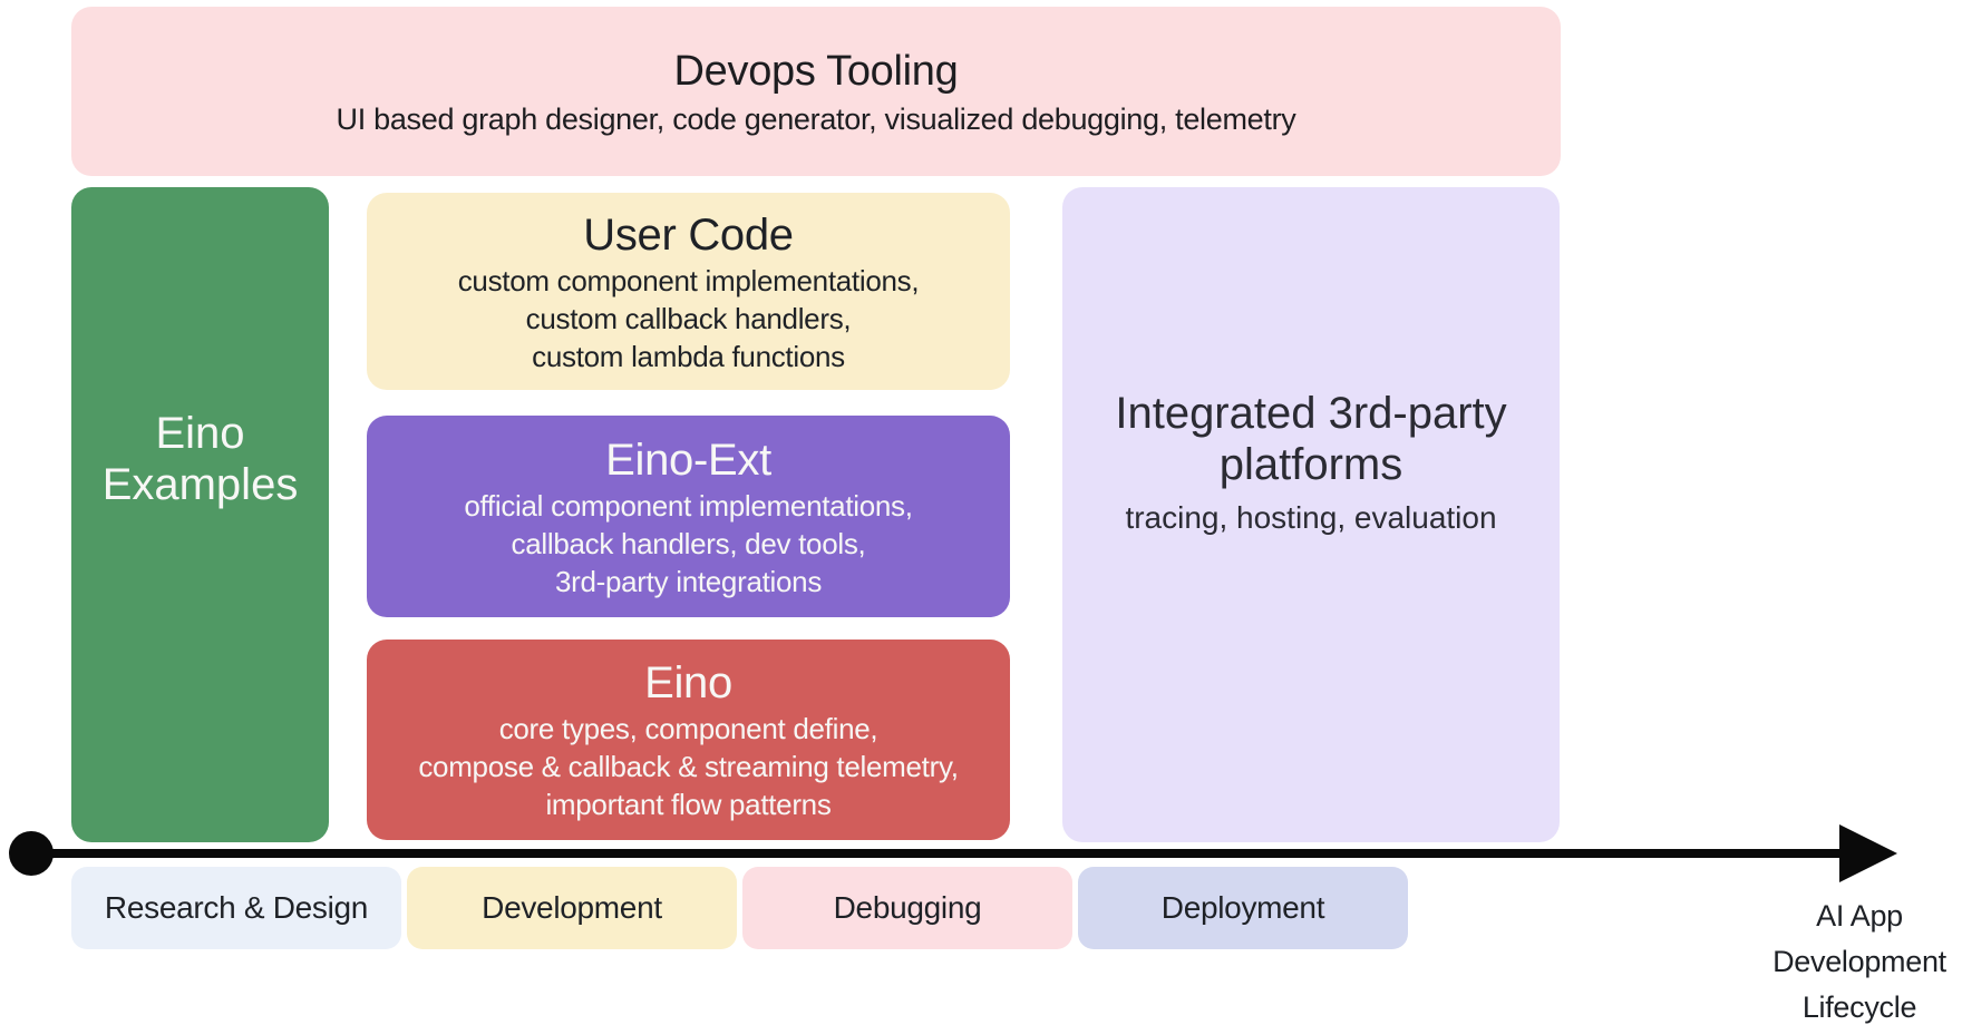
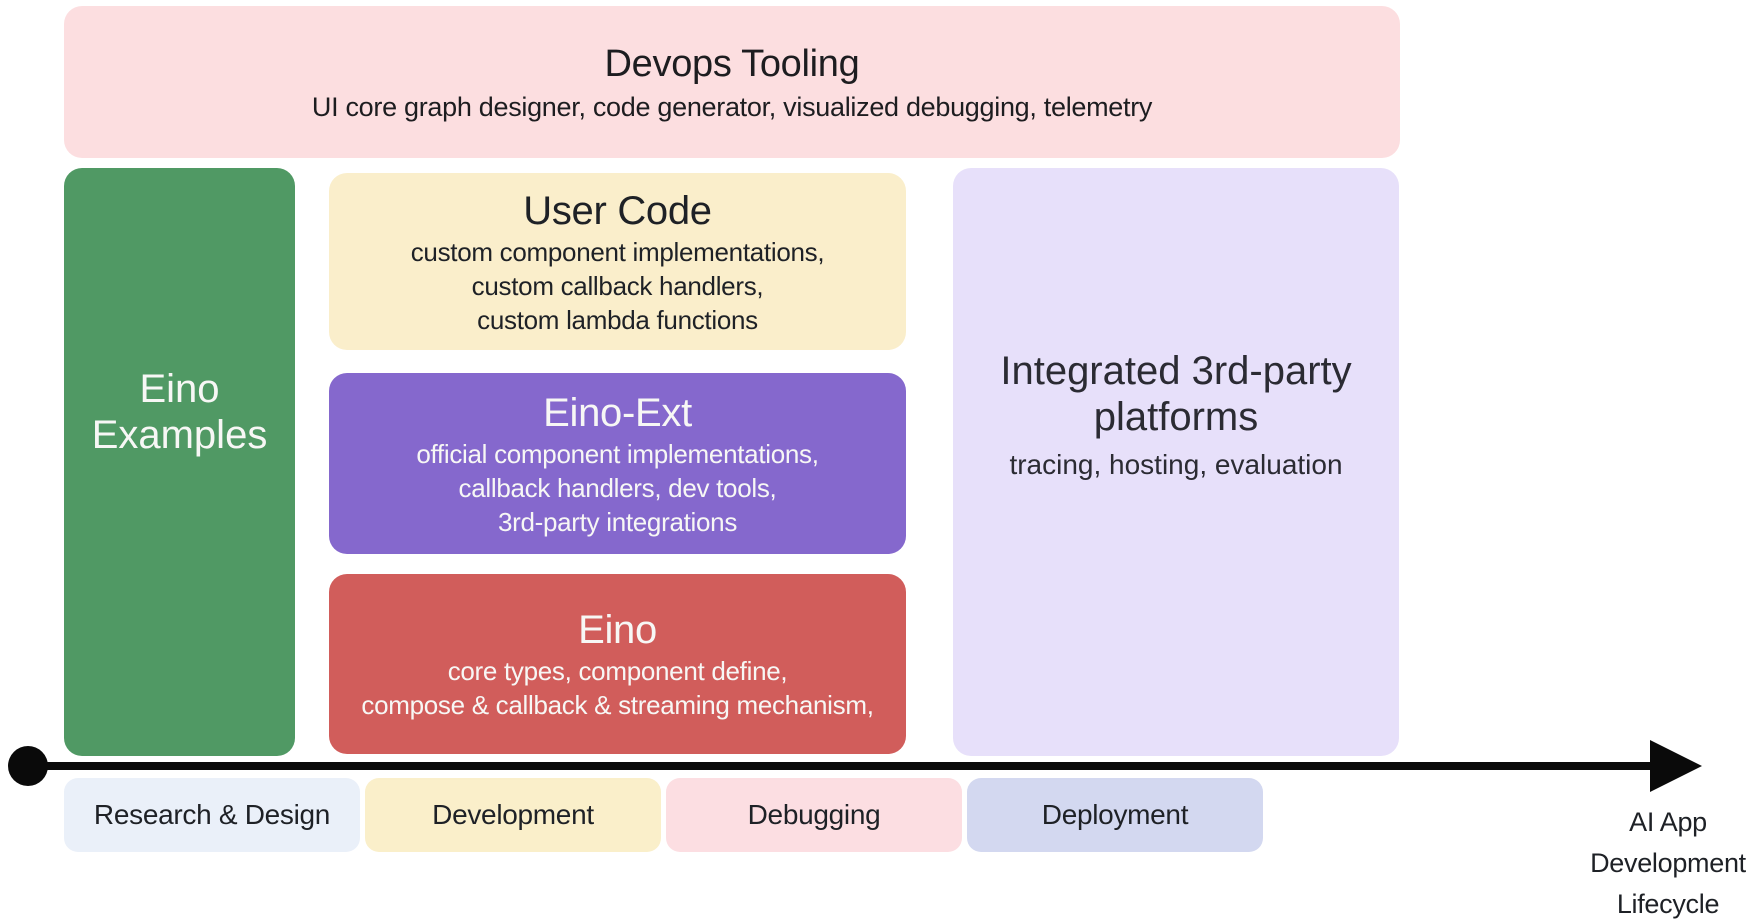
  Devops Tooling
- UI based graph designer, code generator, visualized debugging, telemetry
+ UI core graph designer, code generator, visualized debugging, telemetry
  Eino Examples
  User Code
  custom component implementations,
  custom callback handlers,
  custom lambda functions
  Eino-Ext
  official component implementations,
  callback handlers, dev tools,
  3rd-party integrations
  Eino
  core types, component define,
- compose & callback & streaming telemetry,
+ compose & callback & streaming mechanism,
- important flow patterns
  Integrated 3rd-party platforms
  tracing, hosting, evaluation
  Research & Design
  Development
  Debugging
  Deployment
  AI App
  Development
  Lifecycle
